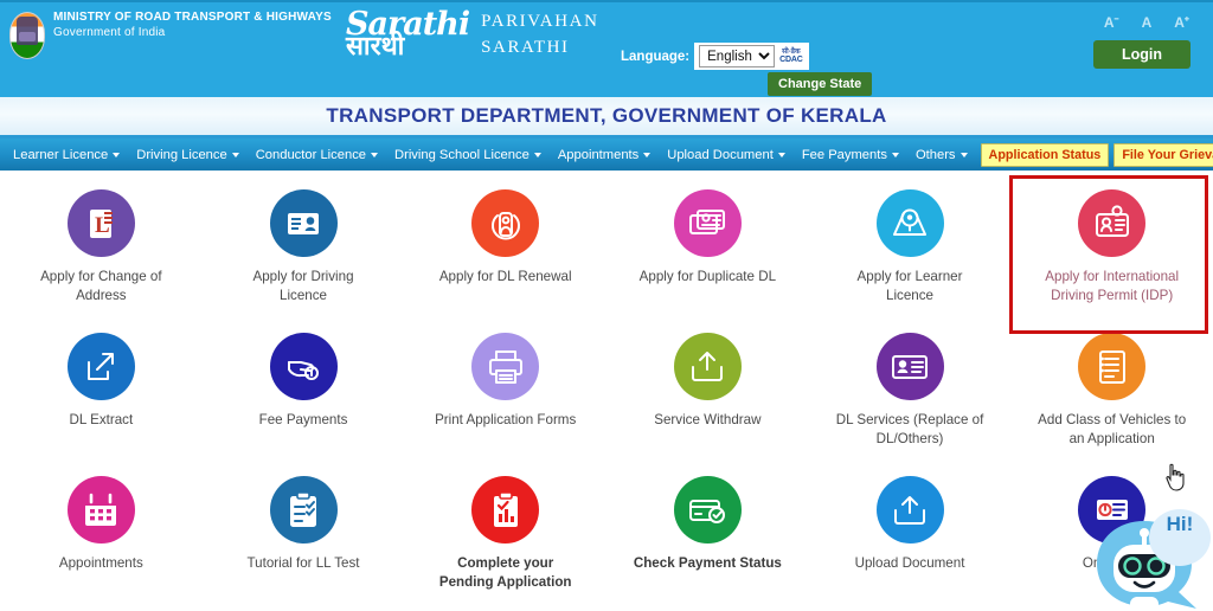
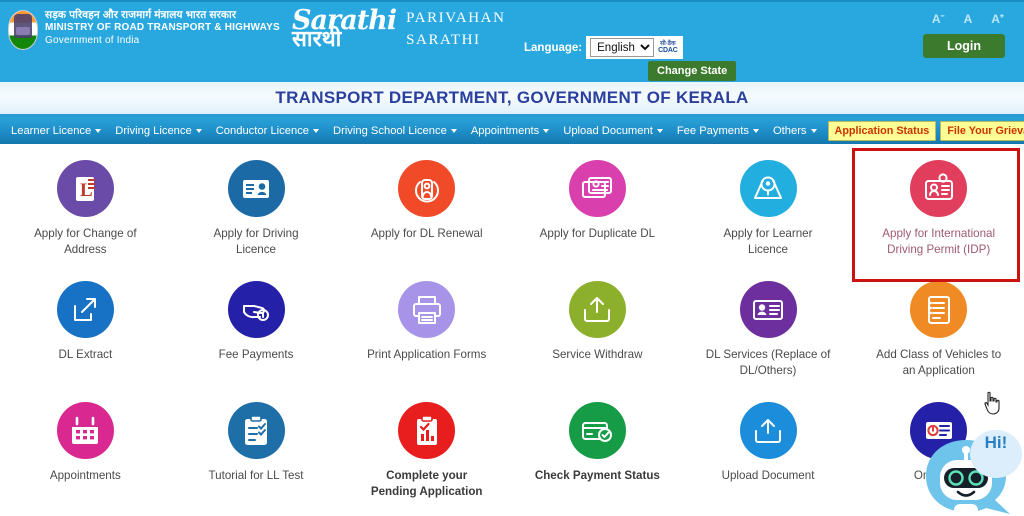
+ सड़क परिवहन और राजमार्ग मंत्रालय भारत सरकार
  MINISTRY OF ROAD TRANSPORT & HIGHWAYS
  Government of India
  Sarathi
  सारथी
  PARIVAHAN
  SARATHI
  Language:
  English
  Change State
  Login
  A⁻
  A
  A⁺
  TRANSPORT DEPARTMENT, GOVERNMENT OF KERALA
  Learner Licence
  Driving Licence
  Conductor Licence
  Driving School Licence
  Appointments
  Upload Document
  Fee Payments
  Others
  Application Status
  File Your Griev
  Hi!
  L
  Apply for Change of Address
  Apply for Driving Licence
  Apply for DL Renewal
  Apply for Duplicate DL
  Apply for Learner Licence
  Apply for International Driving Permit (IDP)
  DL Extract
  Fee Payments
  Print Application Forms
  Service Withdraw
  DL Services (Replace of DL/Others)
  Add Class of Vehicles to an Application
  Appointments
  Tutorial for LL Test
  Complete your Pending Application
  Check Payment Status
  Upload Document
